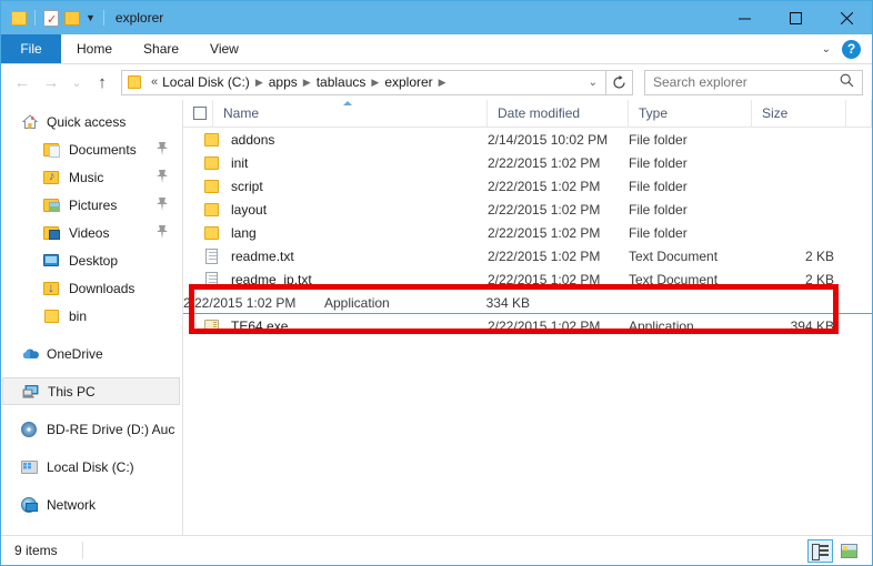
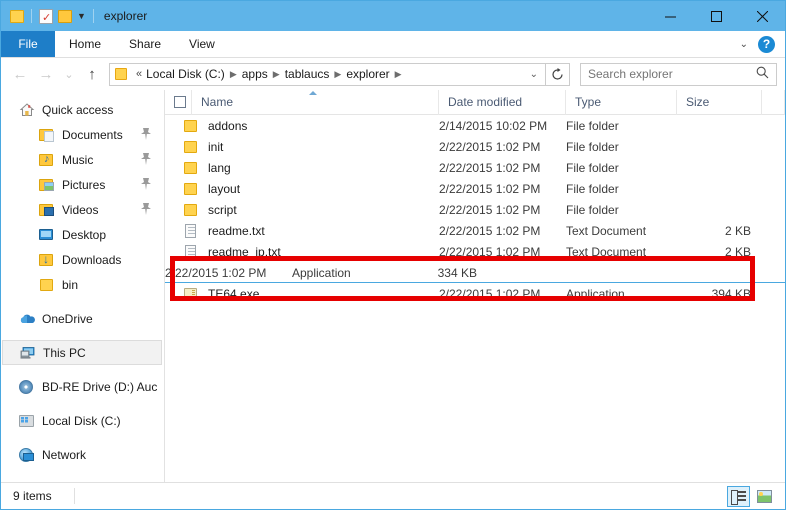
  ✓
  ▼
  explorer
  File
  Home
  Share
  View
  ⌄
  ?
  ←
  →
  ⌄
  ↑
  «
  Local Disk (C:)
  ▶
  apps
  ▶
  tablaucs
  ▶
  explorer
  ▶
  ⌄
  Search explorer
  Quick access
  Documents
  Music
  Pictures
  Videos
  Desktop
  Downloads
  bin
  OneDrive
  This PC
  BD-RE Drive (D:) Auc
  Local Disk (C:)
  Network
  Name
  Date modified
  Type
  Size
  addons
  2/14/2015 10:02 PM
  File folder
  init
  2/22/2015 1:02 PM
  File folder
- script
+ lang
  2/22/2015 1:02 PM
  File folder
  layout
  2/22/2015 1:02 PM
  File folder
- lang
+ script
  2/22/2015 1:02 PM
  File folder
  readme.txt
  2/22/2015 1:02 PM
  Text Document
  2 KB
  readme_jp.txt
  2/22/2015 1:02 PM
  Text Document
  2 KB
  2/22/2015 1:02 PM
  Application
  334 KB
  TE64.exe
  2/22/2015 1:02 PM
  Application
  394 KB
  9 items
